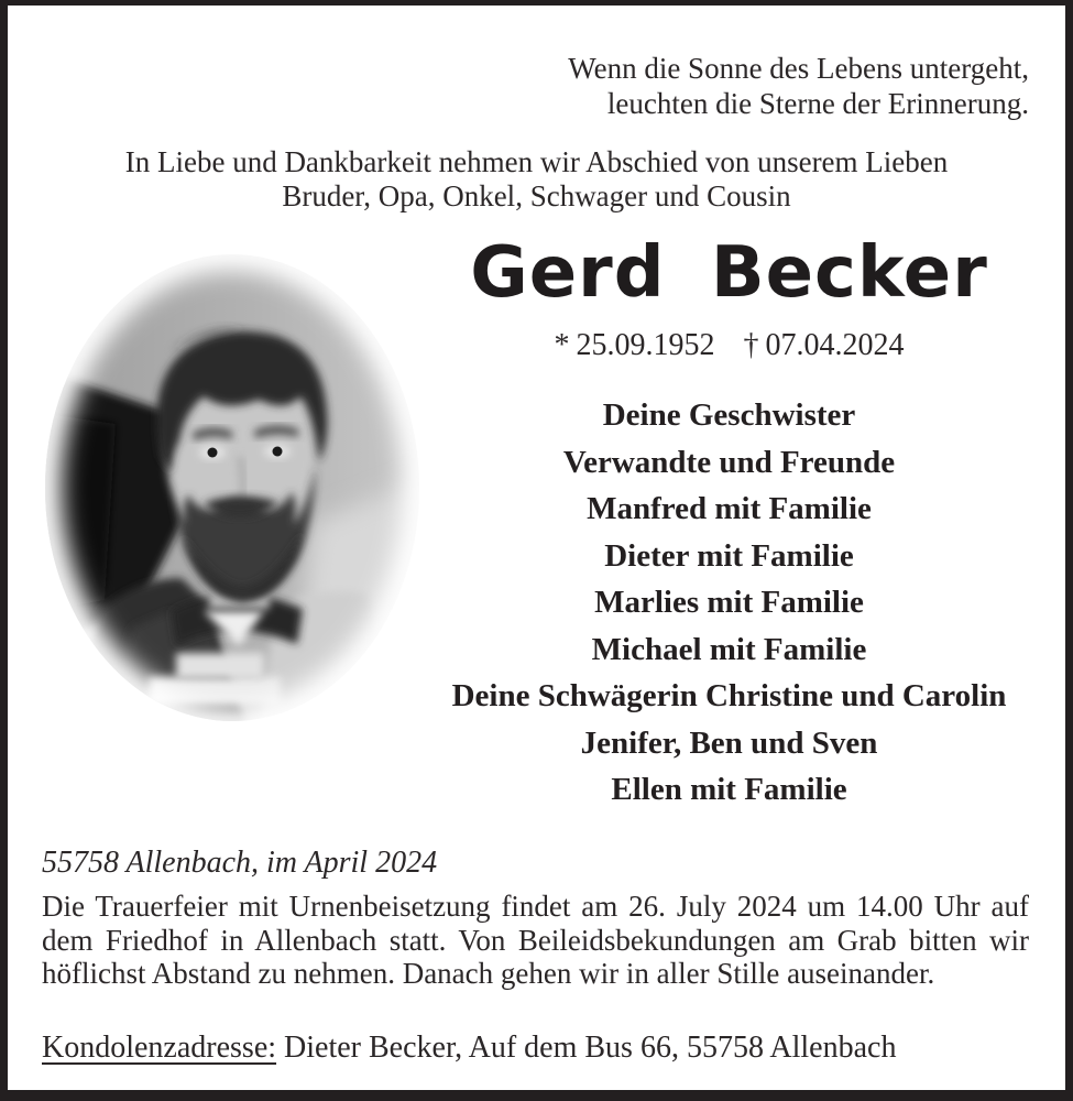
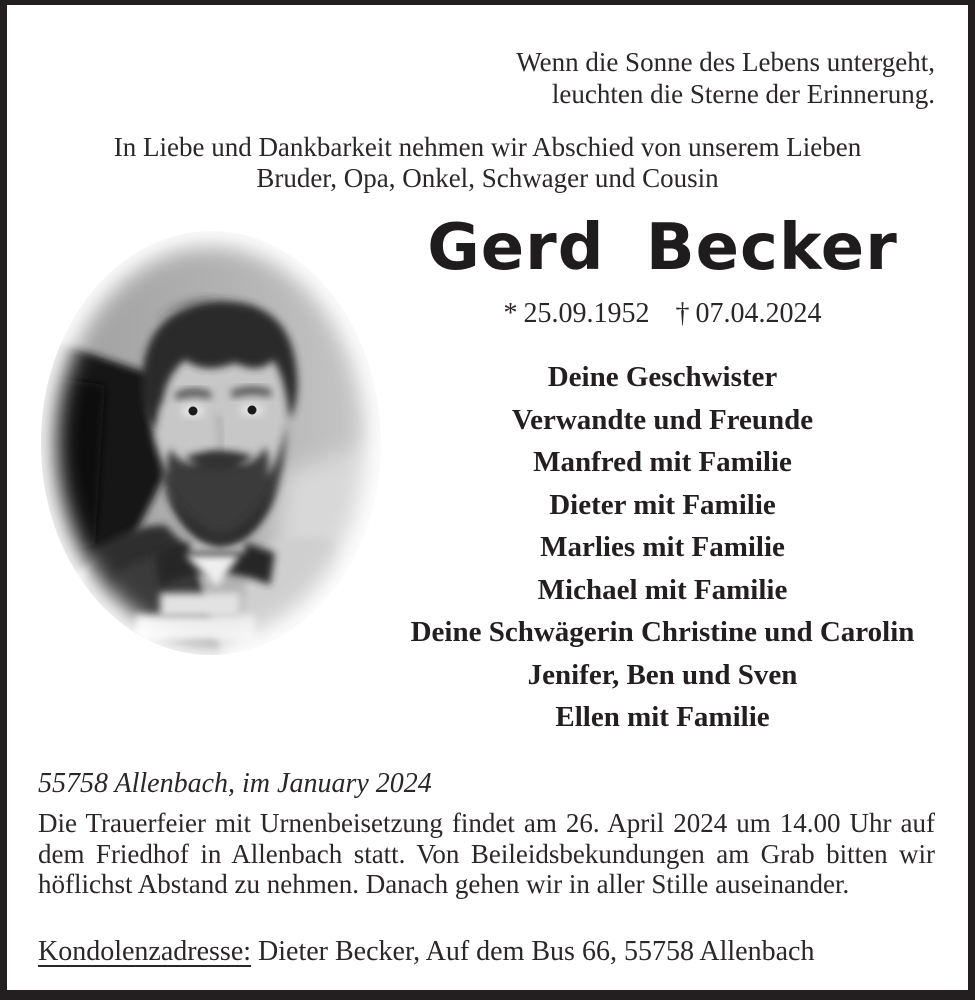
  Wenn die Sonne des Lebens untergeht,
  leuchten die Sterne der Erinnerung.
  In Liebe und Dankbarkeit nehmen wir Abschied von unserem Lieben
  Bruder, Opa, Onkel, Schwager und Cousin
  Gerd Becker
  * 25.09.1952 † 07.04.2024
  Deine Geschwister
  Verwandte und Freunde
  Manfred mit Familie
  Dieter mit Familie
  Marlies mit Familie
  Michael mit Familie
  Deine Schwägerin Christine und Carolin
  Jenifer, Ben und Sven
  Ellen mit Familie
- 55758 Allenbach, im April 2024
+ 55758 Allenbach, im January 2024
- Die Trauerfeier mit Urnenbeisetzung findet am 26. July 2024 um 14.00 Uhr auf dem Friedhof in Allenbach statt. Von Beileidsbekundungen am Grab bitten wir höflichst Abstand zu nehmen. Danach gehen wir in aller Stille auseinander.
+ Die Trauerfeier mit Urnenbeisetzung findet am 26. April 2024 um 14.00 Uhr auf dem Friedhof in Allenbach statt. Von Beileidsbekundungen am Grab bitten wir höflichst Abstand zu nehmen. Danach gehen wir in aller Stille auseinander.
  Kondolenzadresse: Dieter Becker, Auf dem Bus 66, 55758 Allenbach
